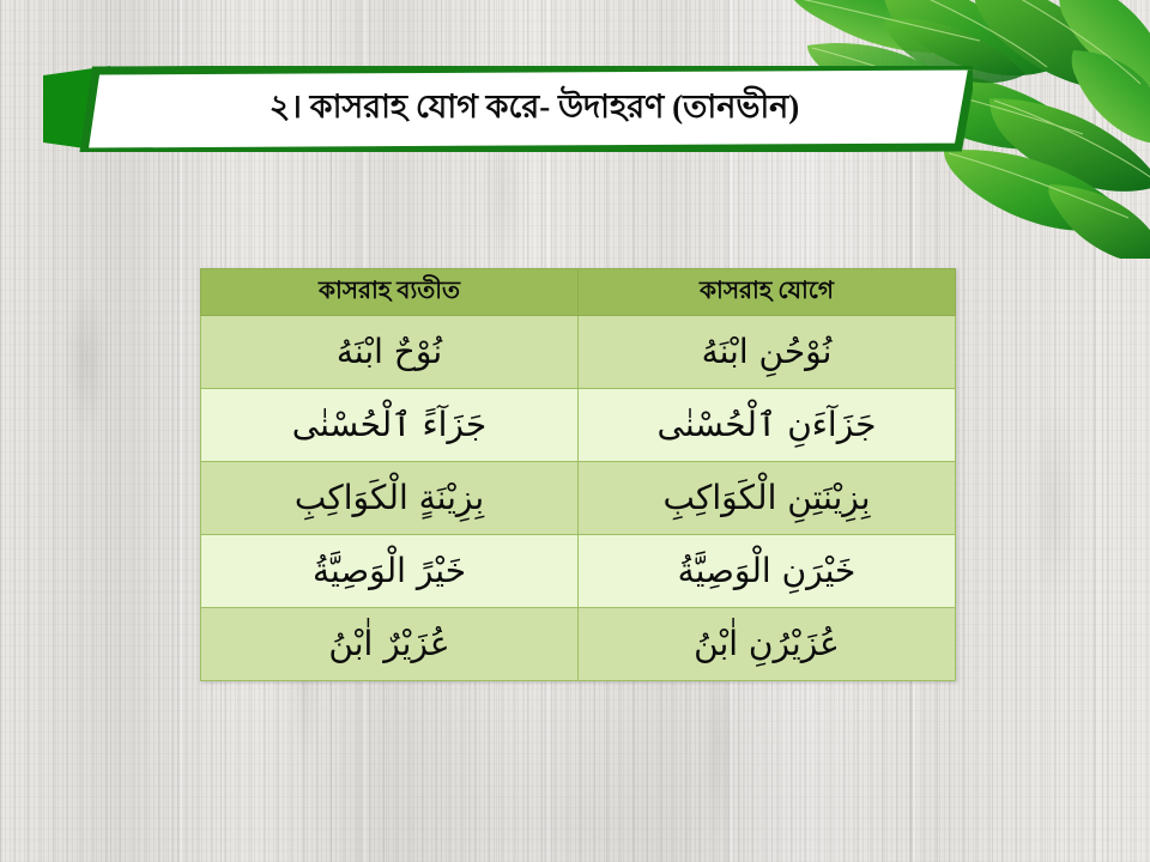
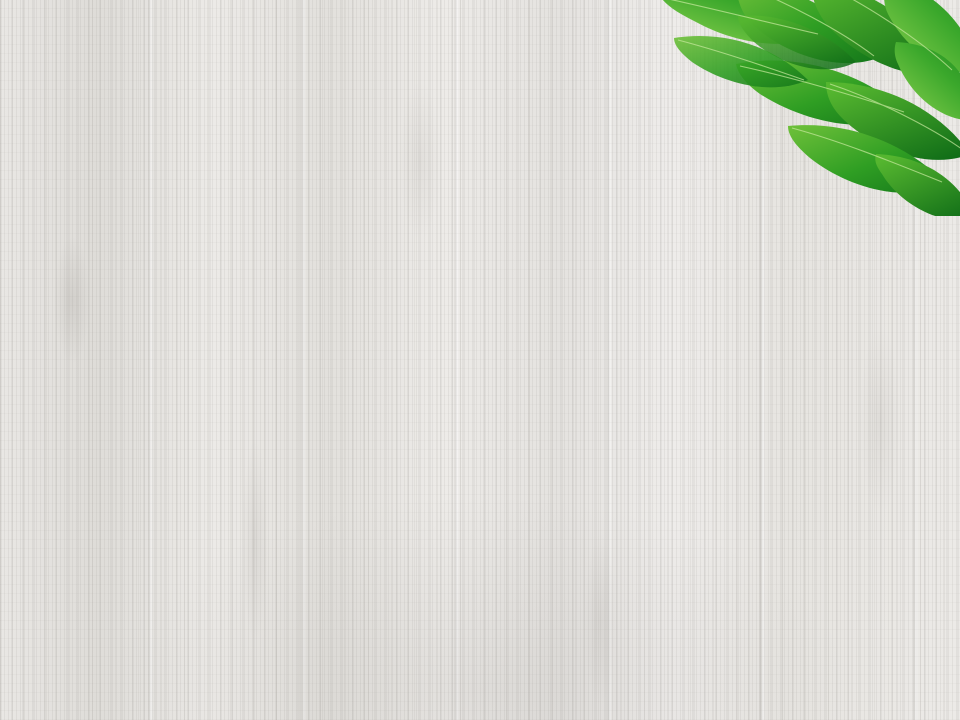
- ২। কাসরাহ যোগ করে- উদাহরণ (তানভীন)
- কাসরাহ ব্যতীত	কাসরাহ যোগে
- نُوْحٌ ابْنَهُ	نُوْحُنِ ابْنَهُ
- جَزَآءً ٱلْحُسْنٰى	جَزَآءَنِ ٱلْحُسْنٰى
- بِزِيْنَةٍ الْكَوَاكِبِ	بِزِيْنَتِنِ الْكَوَاكِبِ
- خَيْرً الْوَصِيَّةُ	خَيْرَنِ الْوَصِيَّةُ
- عُزَيْرٌ اٰبْنُ	عُزَيْرُنِ اٰبْنُ
